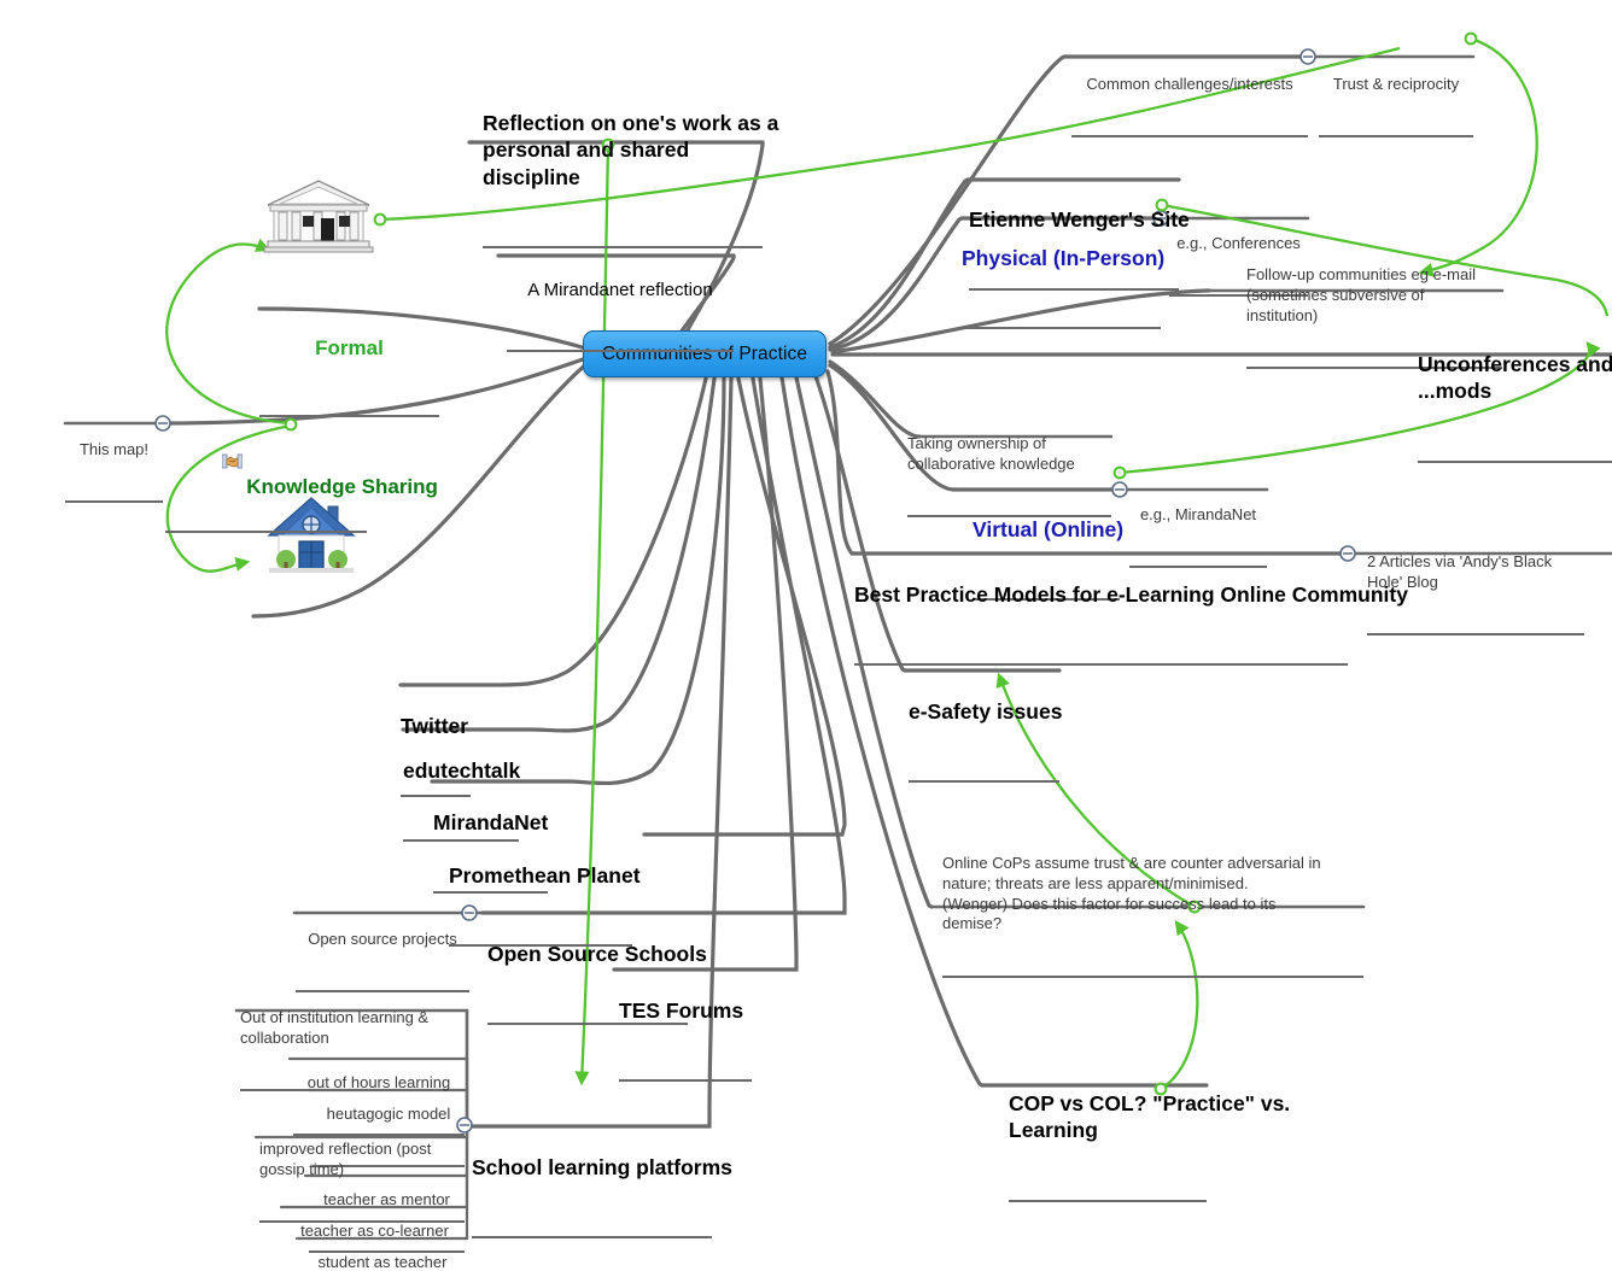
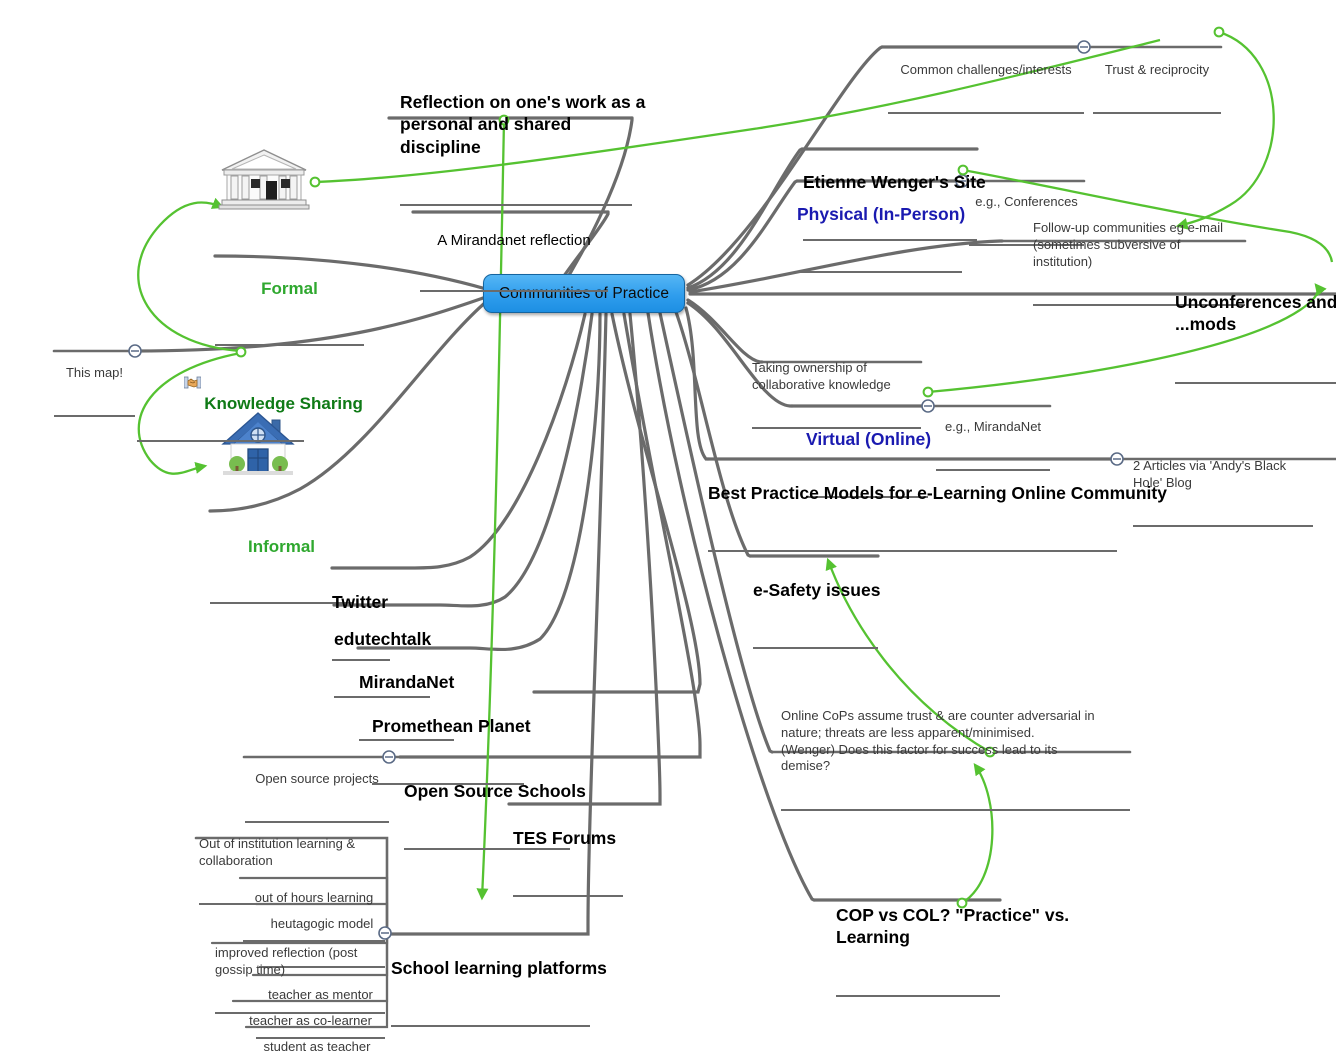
  Communities of Practice
  Reflection on one's work as a
  personal and shared
  discipline
  A Mirandanet reflection
  Common challenges/interests
  Trust & reciprocity
  Etienne Wenger's Sit
  Physical (In-Person)
  e.g., Conferences
  Follow-up communities eg e-mail
  (sometimes subversive of
  institution)
  Unconferences and
  ...mods
  Formal
  This map!
  Knowledge Sharing
+ Informal
  Taking ownership of
  collaborative knowledge
  Virtual (Online
  e.g., MirandaNet
  Best Practice Models for e-Learning Online Commu
  2 Articles via 'Andy's Black
  Hole' Blog
  e-Safety issues
  Online CoPs assume trust & are counter adversarial in
  nature; threats are less apparent/minimised.
  (Wenger) Does this factor for success lead to its
  demise?
  COP vs COL? "Practice" vs.
  Learning
  Twitter
  edutechtalk
  MirandaNet
  Promethean Planet
  Open source projects
  Open Source Schoo
  TES Forums
  School learning platforms
  Out of institution learning &
  collaboration
  out of hours learning
  heutagogic model
  improved reflection (post
  gossip time)
  teacher as mentor
  teacher as co-learner
  student as teacher
